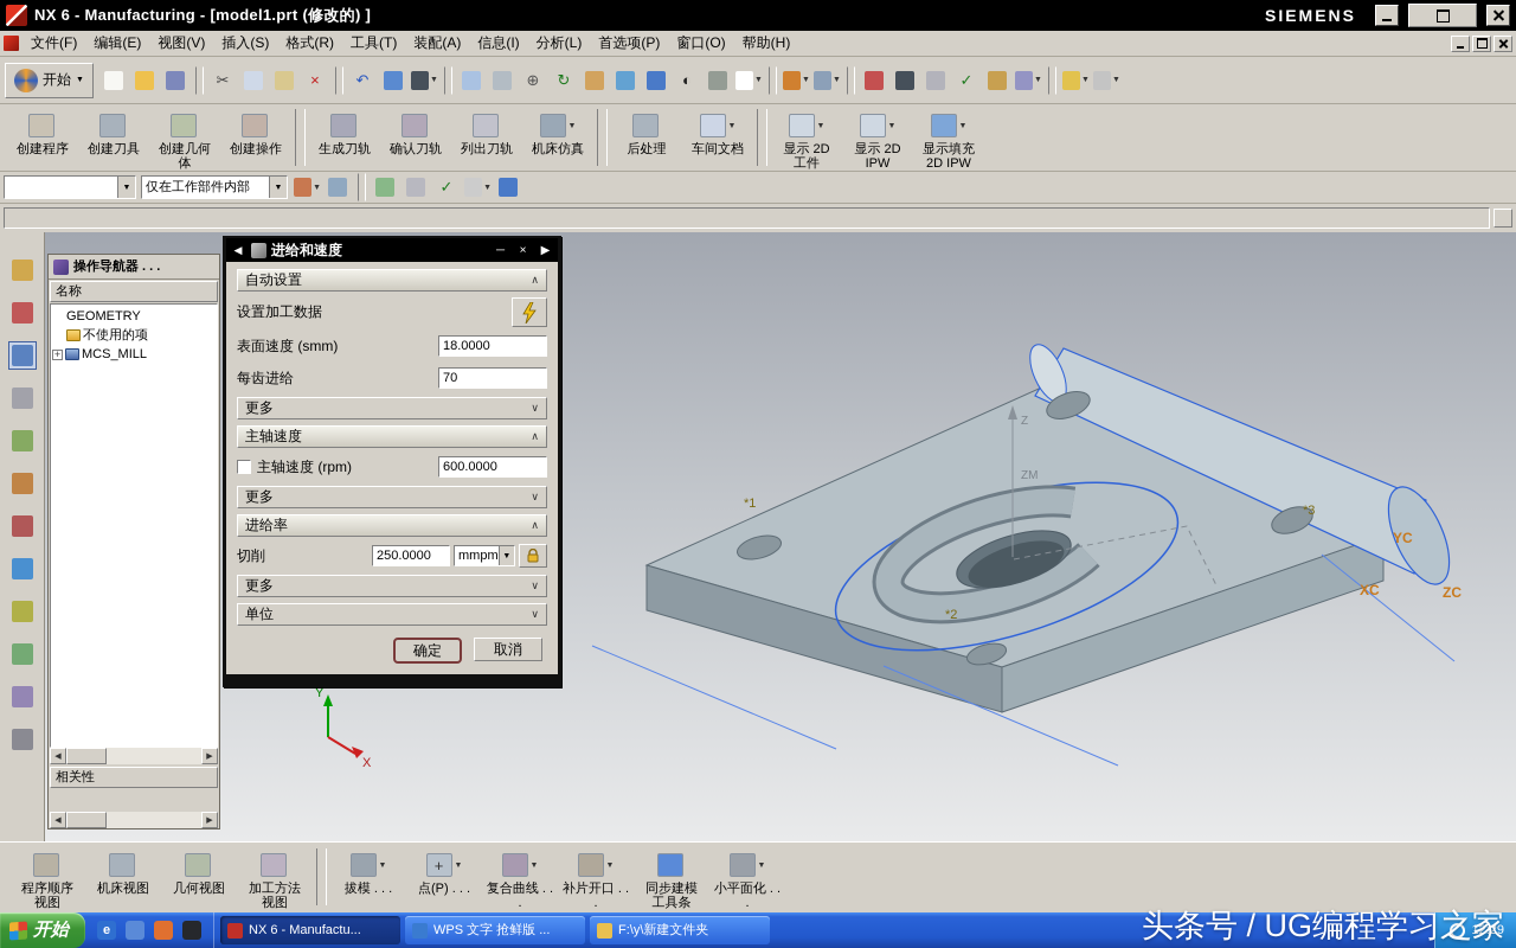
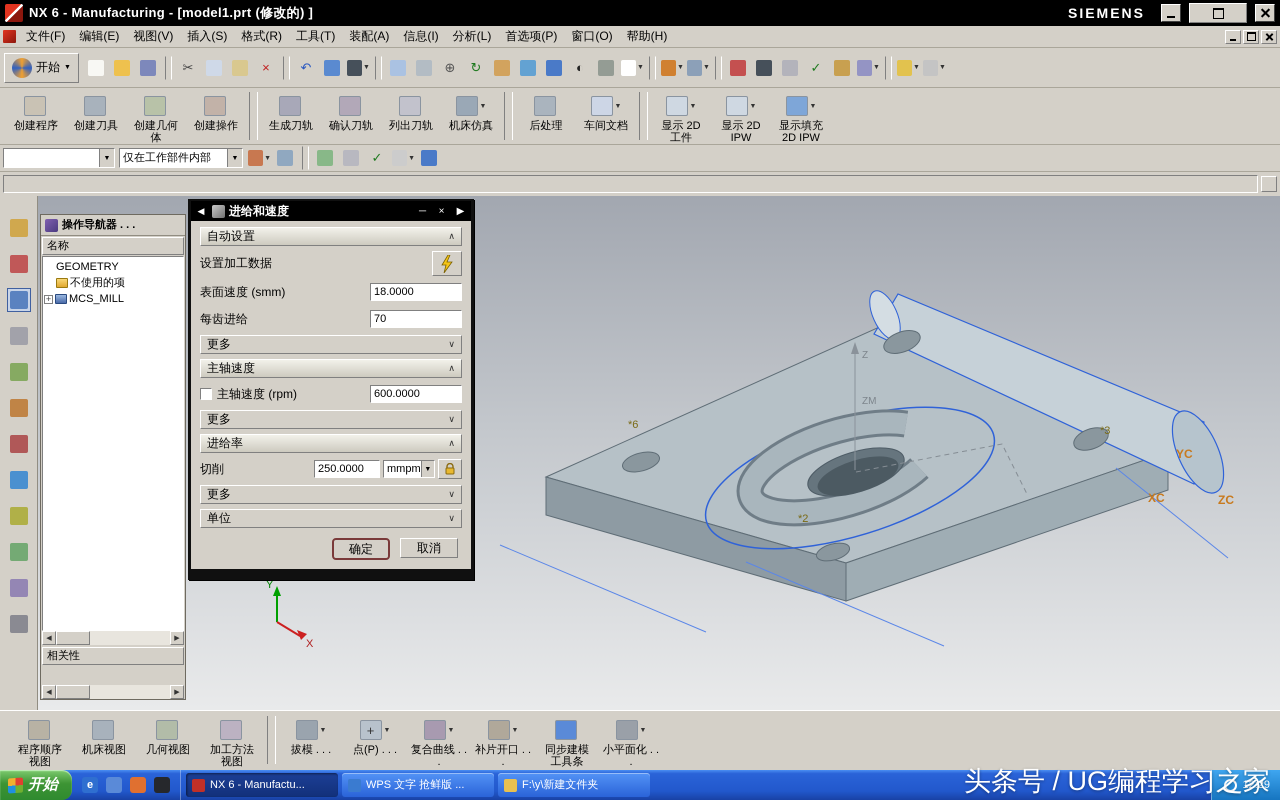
  NX 6 - Manufacturing - [model1.prt (修改的) ]
  SIEMENS
  文件(F)
  编辑(E)
  视图(V)
  插入(S)
  格式(R)
  工具(T)
  装配(A)
  信息(I)
  分析(L)
  首选项(P)
  窗口(O)
  帮助(H)
  开始
  ✂
  ×
  ↶
  ⊕
  ↻
  ◐
  ✓
  创建程序
  创建刀具
  创建几何
  体
  创建操作
  生成刀轨
  确认刀轨
  列出刀轨
  机床仿真
  后处理
  车间文档
  显示 2D
  工件
  显示 2D
  IPW
  显示填充
  2D IPW
  仅在工作部件内部
  ✓
  操作导航器 . . .
  名称
  GEOMETRY
  不使用的项
  +
  MCS_MILL
  相关性
  Z
  ZM
- *1
+ *6
  *2
  *3
  XC
  YC
  ZC
  X
  Y
  ◀
  进给和速度
  ─
  ×
  ▶
  自动设置
  ∧
  设置加工数据
  表面速度 (smm)
  18.0000
  每齿进给
  70
  更多
  ∨
  主轴速度
  ∧
  主轴速度 (rpm)
  600.0000
  更多
  ∨
  进给率
  ∧
  切削
  250.0000
  mmpm
  更多
  ∨
  单位
  ∨
  确定
  取消
  程序顺序
  视图
  机床视图
  几何视图
  加工方法
  视图
  拔模 . . .
  +
  点(P) . . .
  复合曲线 . . .
  补片开口 . . .
  同步建模
  工具条
  小平面化 . . .
  开始
  e
  NX 6 - Manufactu...
  WPS 文字 抢鲜版 ...
  F:\y\新建文件夹
  12:29
  头条号 / UG编程学习之家
